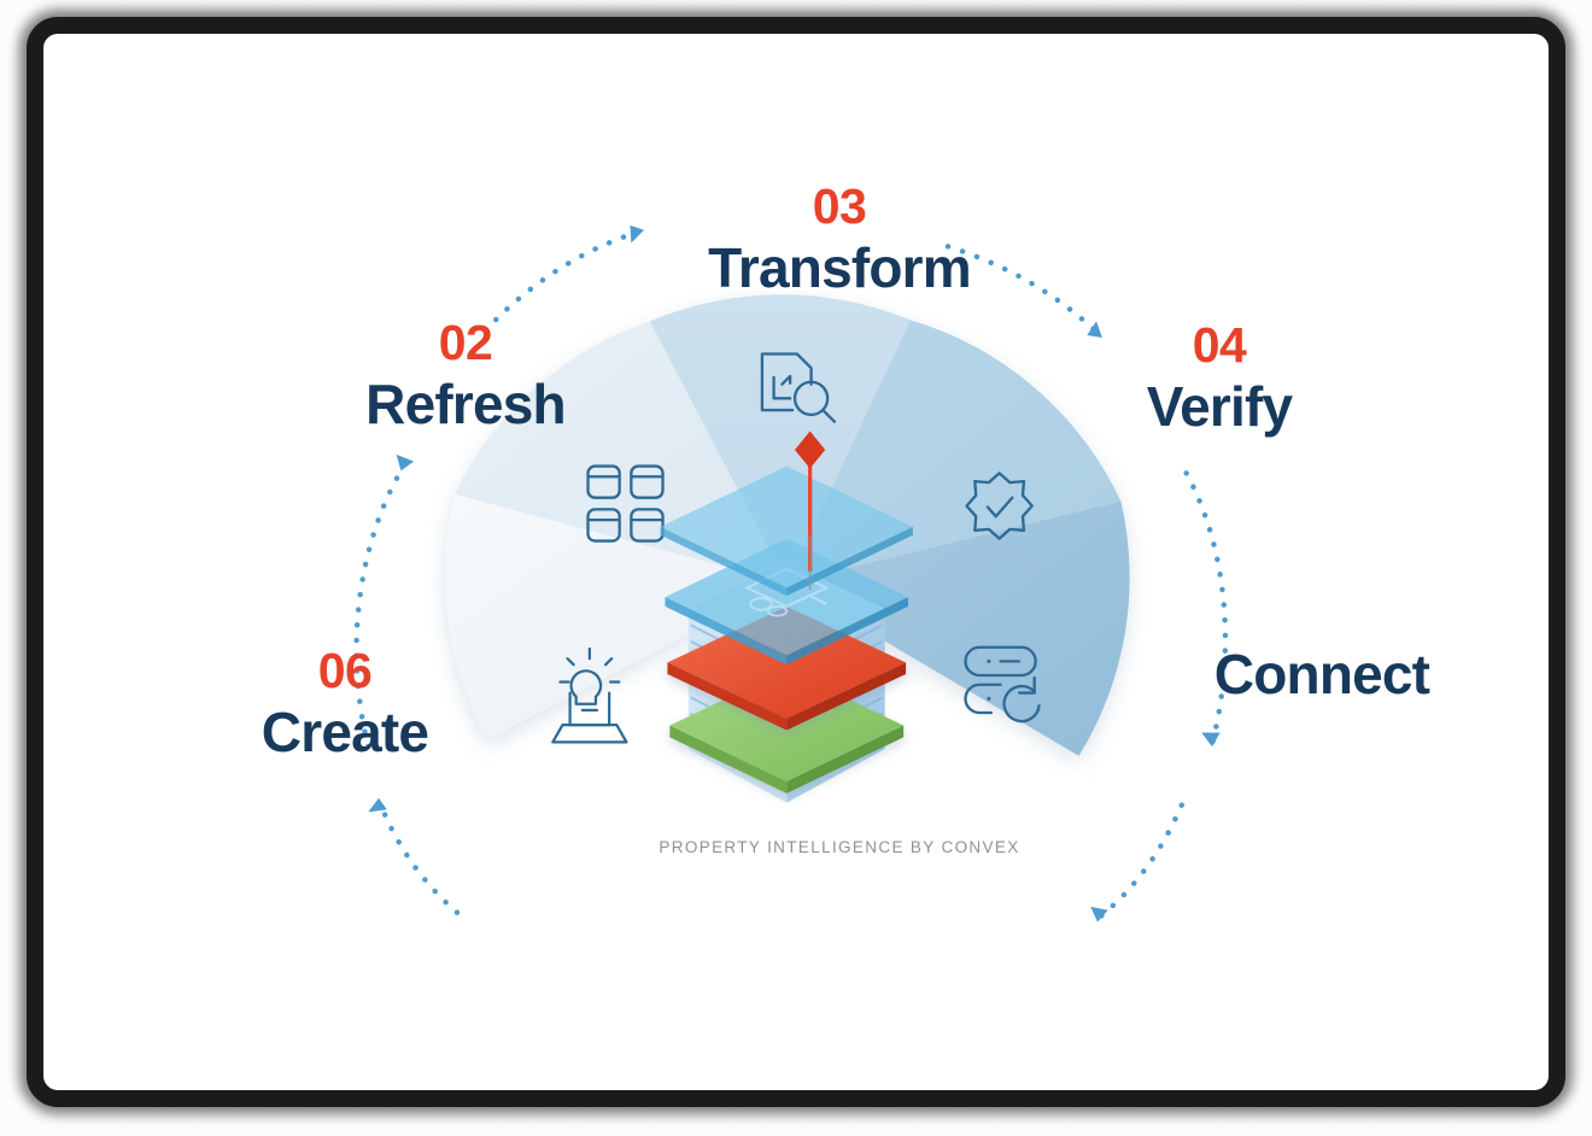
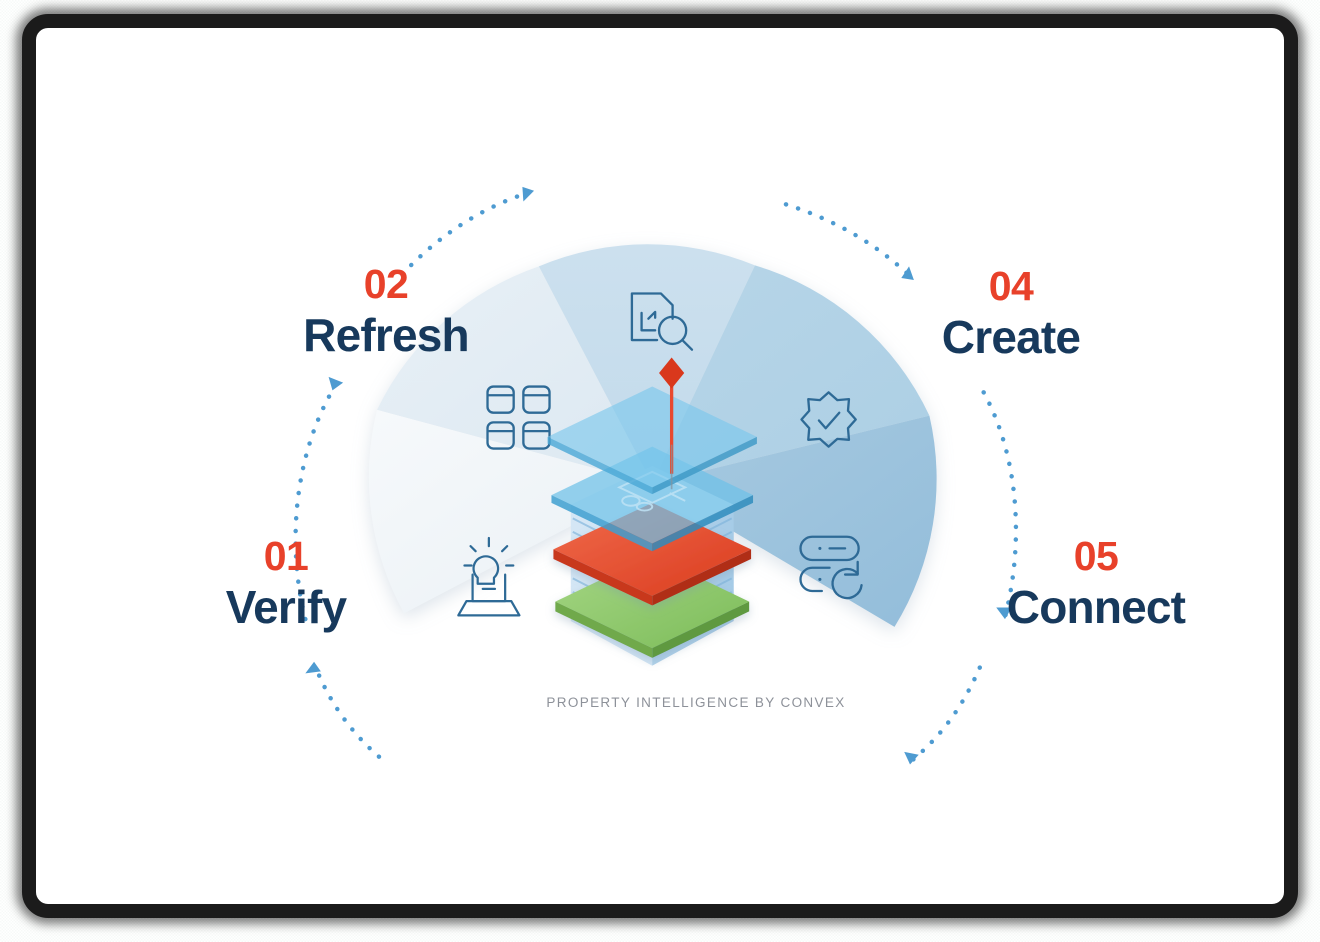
- 06
+ 01
- Create
+ Verify
  02
  Refresh
- 03
- Transform
  04
- Verify
+ Create
+ 05
  Connect
  PROPERTY INTELLIGENCE BY CONVEX
